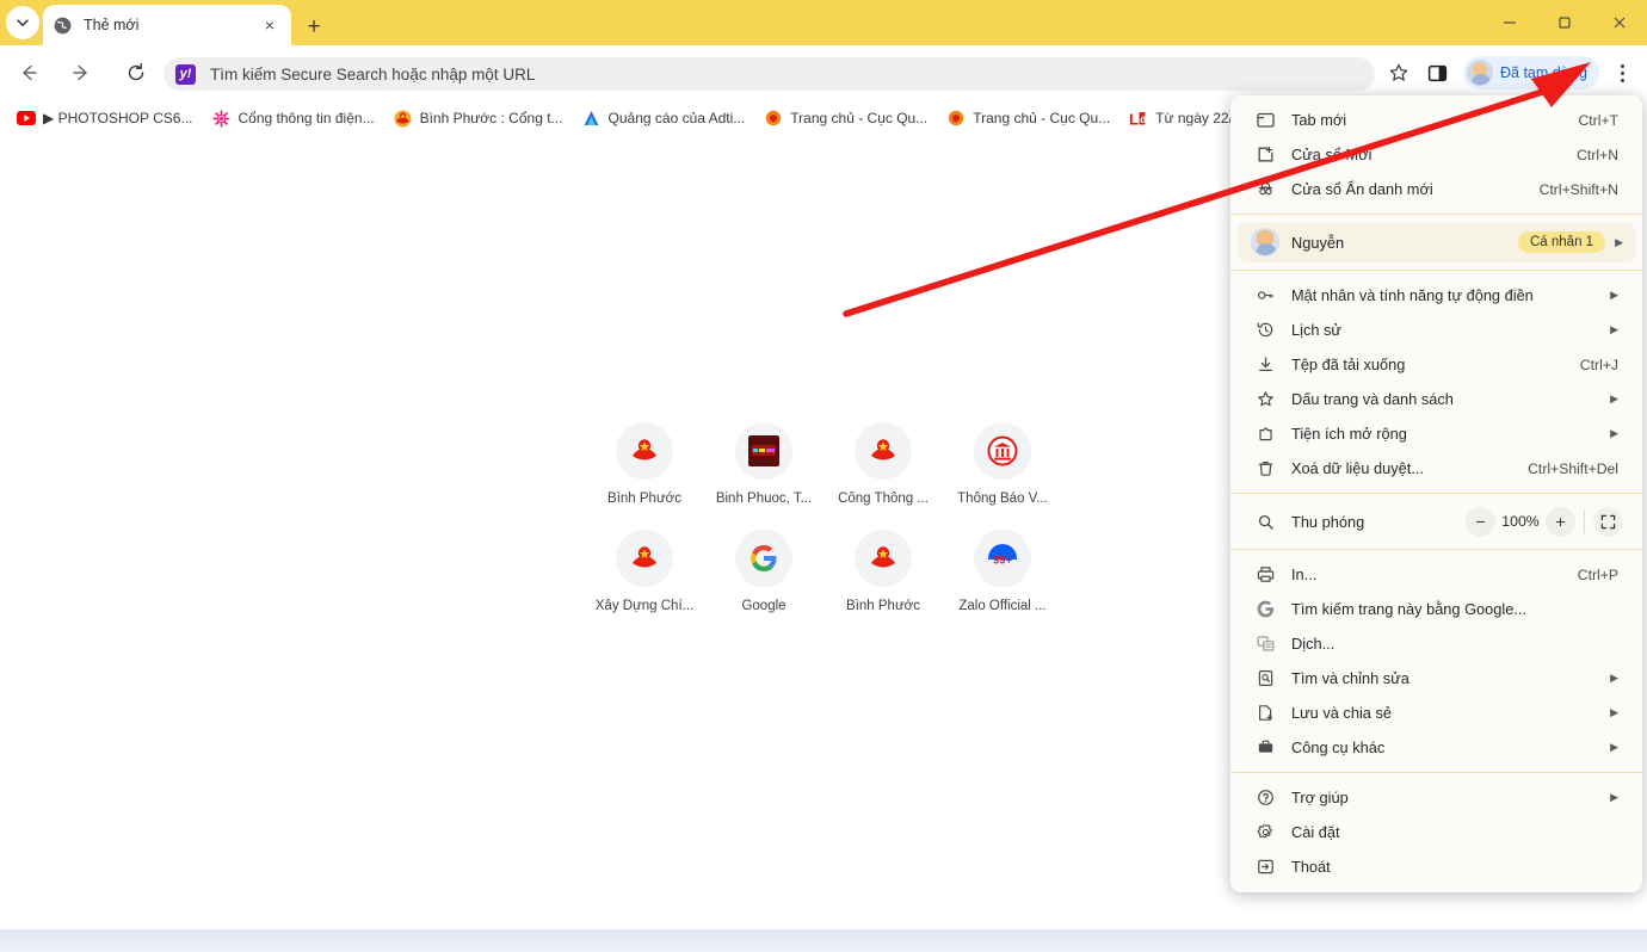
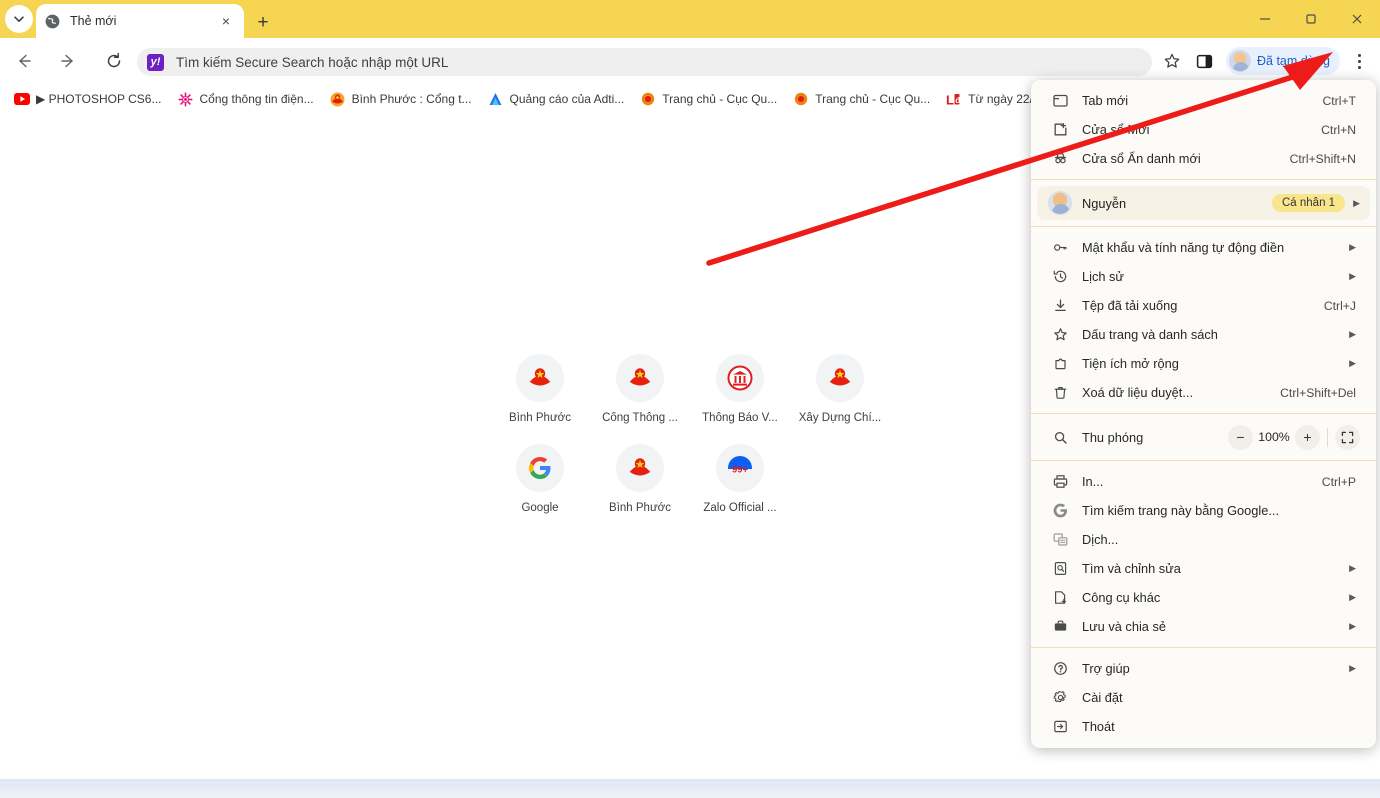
  Thẻ mới
  ×
  +
  y!
  Tìm kiếm Secure Search hoặc nhập một URL
  ▶ PHOTOSHOP CS6...
  Cổng thông tin điện...
  Bình Phước : Cổng t...
  Quảng cáo của Adti...
  Trang chủ - Cục Qu...
  Trang chủ - Cục Qu...
  L
  đ
  Bình Phước
- Binh Phuoc, T...
  Cổng Thông ...
  Thông Báo V...
  Xây Dựng Chí...
  Google
  Bình Phước
  99+
  Zalo Official ...
  Tab mới
  Ctrl+T
  Cửa sới
  Ctrl+N
  Cửa sổ Ẩn danh mới
  Ctrl+Shift+N
  Nguyễn
  Cá nhân 1
  ▶
- Mật nhân và tính năng tự động điền
+ Mật khẩu và tính năng tự động điền
  ▶
  Lịch sử
  ▶
  Tệp đã tải xuống
  Ctrl+J
  Dấu trang và danh sách
  ▶
  Tiện ích mở rộng
  ▶
  Xoá dữ liệu duyệt...
  Ctrl+Shift+Del
  Thu phóng
  −
  100%
  +
  In...
  Ctrl+P
  Tìm kiếm trang này bằng Google...
  Dịch...
  Tìm và chỉnh sửa
  ▶
- Lưu và chia sẻ
+ Công cụ khác
  ▶
- Công cụ khác
+ Lưu và chia sẻ
  ▶
  Trợ giúp
  ▶
  Cài đặt
  Thoát
